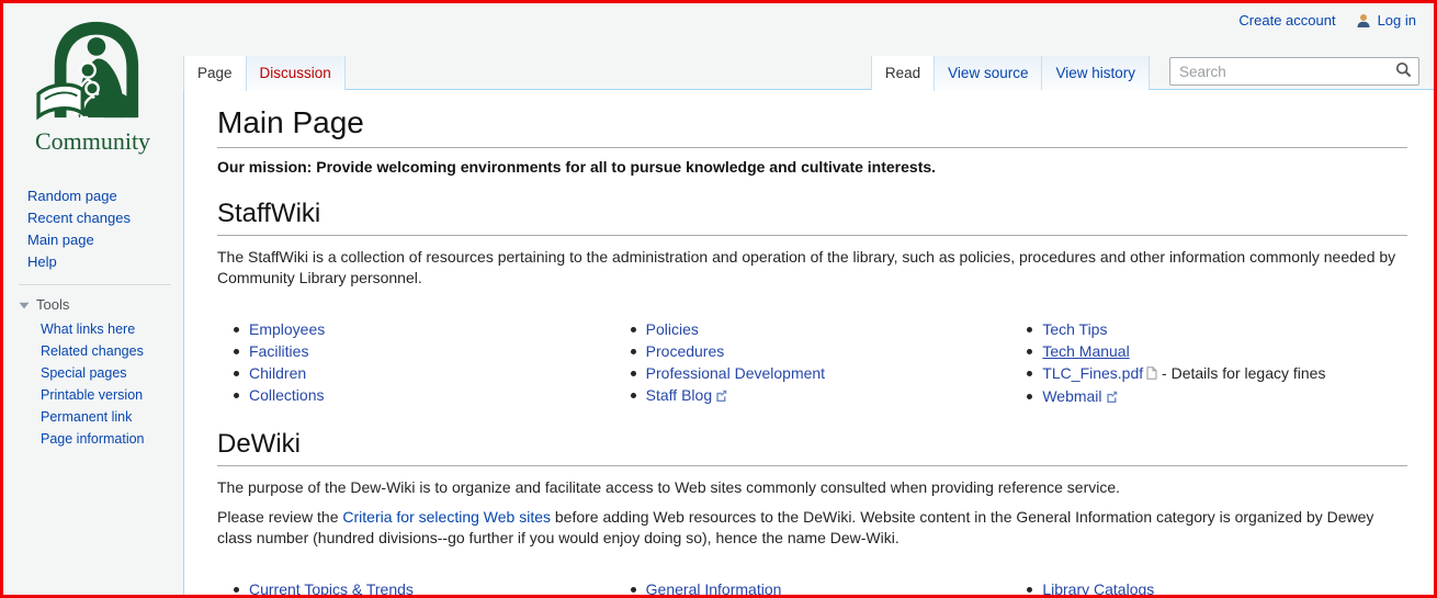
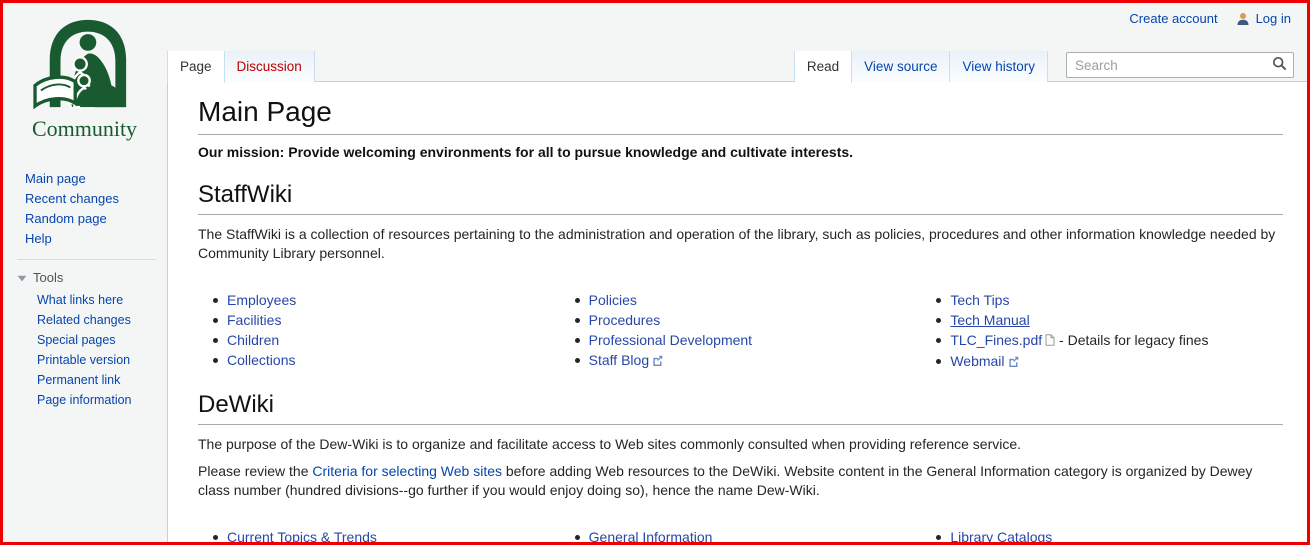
  Create account
  Log in
  Community
- Random page
+ Main page
  Recent changes
- Main page
+ Random page
  Help
  Tools
  What links here
  Related changes
  Special pages
  Printable version
  Permanent link
  Page information
  Page
  Discussion
  Read
  View source
  View history
  Search
  Main Page
  Our mission: Provide welcoming environments for all to pursue knowledge and cultivate interests.
  StaffWiki
- The StaffWiki is a collection of resources pertaining to the administration and operation of the library, such as policies, procedures and other information commonly needed by Community Library personnel.
+ The StaffWiki is a collection of resources pertaining to the administration and operation of the library, such as policies, procedures and other information knowledge needed by Community Library personnel.
  Employees
  Facilities
  Children
  Collections
  Policies
  Procedures
  Professional Development
  Staff Blog
  Tech Tips
  Tech Manual
  TLC_Fines.pdf - Details for legacy fines
  Webmail
  DeWiki
  The purpose of the Dew-Wiki is to organize and facilitate access to Web sites commonly consulted when providing reference service.
  Please review the Criteria for selecting Web sites before adding Web resources to the DeWiki. Website content in the General Information category is organized by Dewey class number (hundred divisions--go further if you would enjoy doing so), hence the name Dew-Wiki.
  Current Topics & Trends
  General Information
  Library Catalogs
